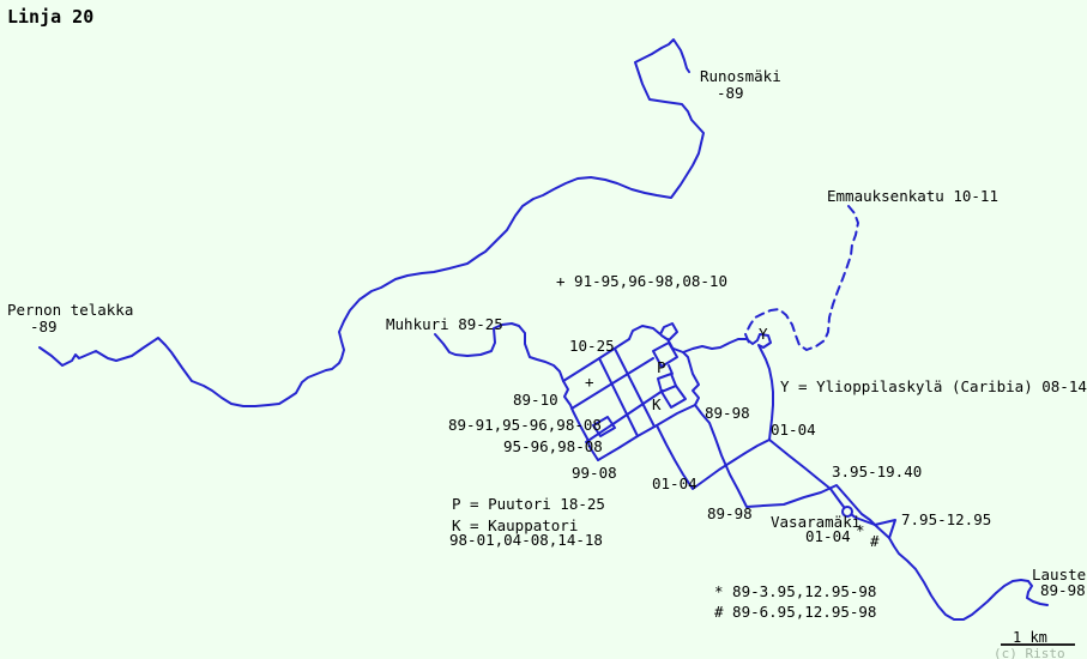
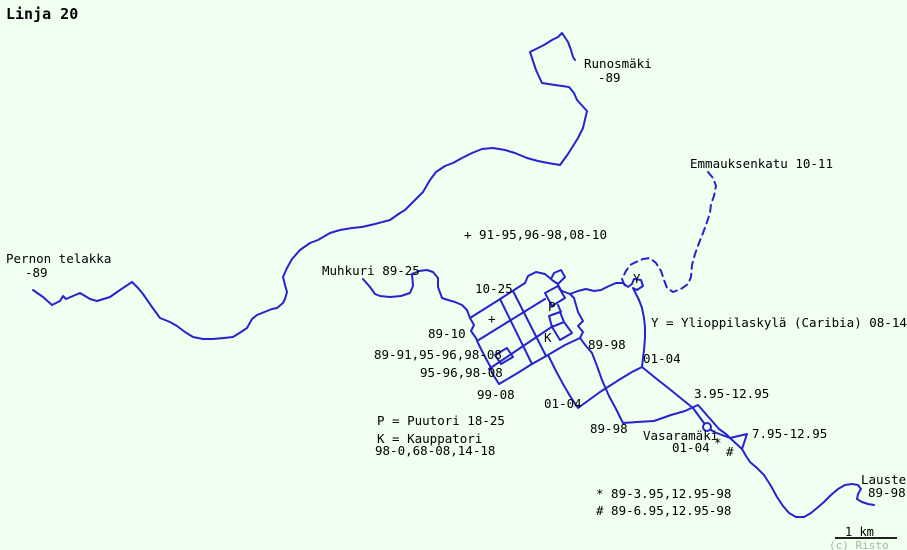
  Runosmäki
  -89
  Emmauksenkatu 10-11
  + 91-95,96-98,08-10
  Pernon telakka
  -89
  Muhkuri 89-25
  10-25
  Y = Ylioppilaskylä (Caribia) 08-14
  89-10
  89-91,95-96,98-08
  95-96,98-08
  99-08
  01-04
  89-98
  01-04
- 3.95-19.40
+ 3.95-12.95
  89-98
  Vasaramäki
  01-04
  7.95-12.95
  Lauste
  89-98
  P = Puutori 18-25
  K = Kauppatori
- 98-01,04-08,14-18
+ 98-0,68-08,14-18
  * 89-3.95,12.95-98
  # 89-6.95,12.95-98
  P
  K
  Y
  +
  *
  #
  Linja 20
  1 km
